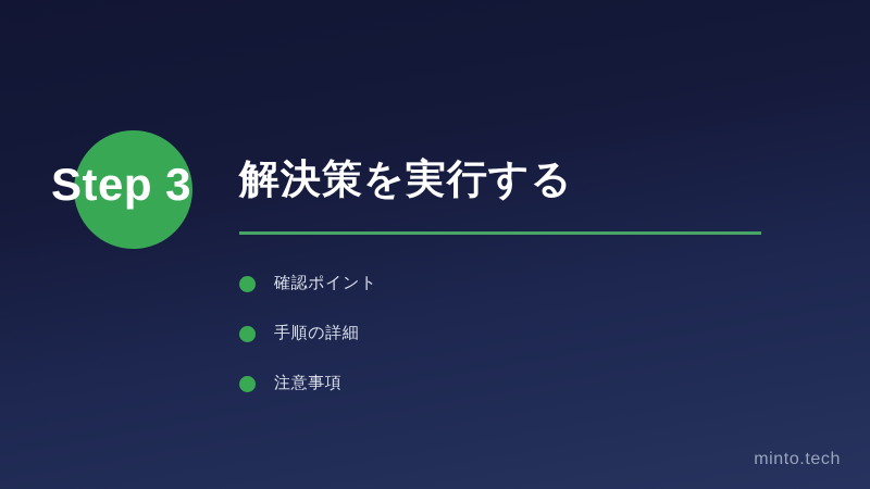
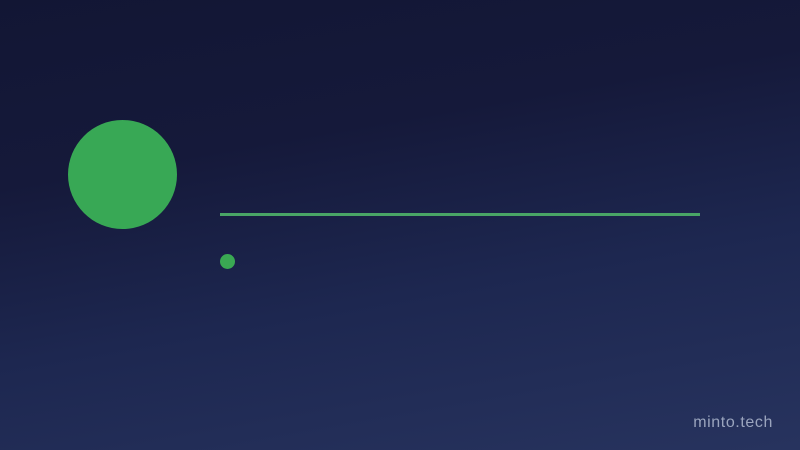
- Step 3
- 解決策を実行する
- 確認ポイント
- 手順の詳細
- 注意事項
  minto.tech
